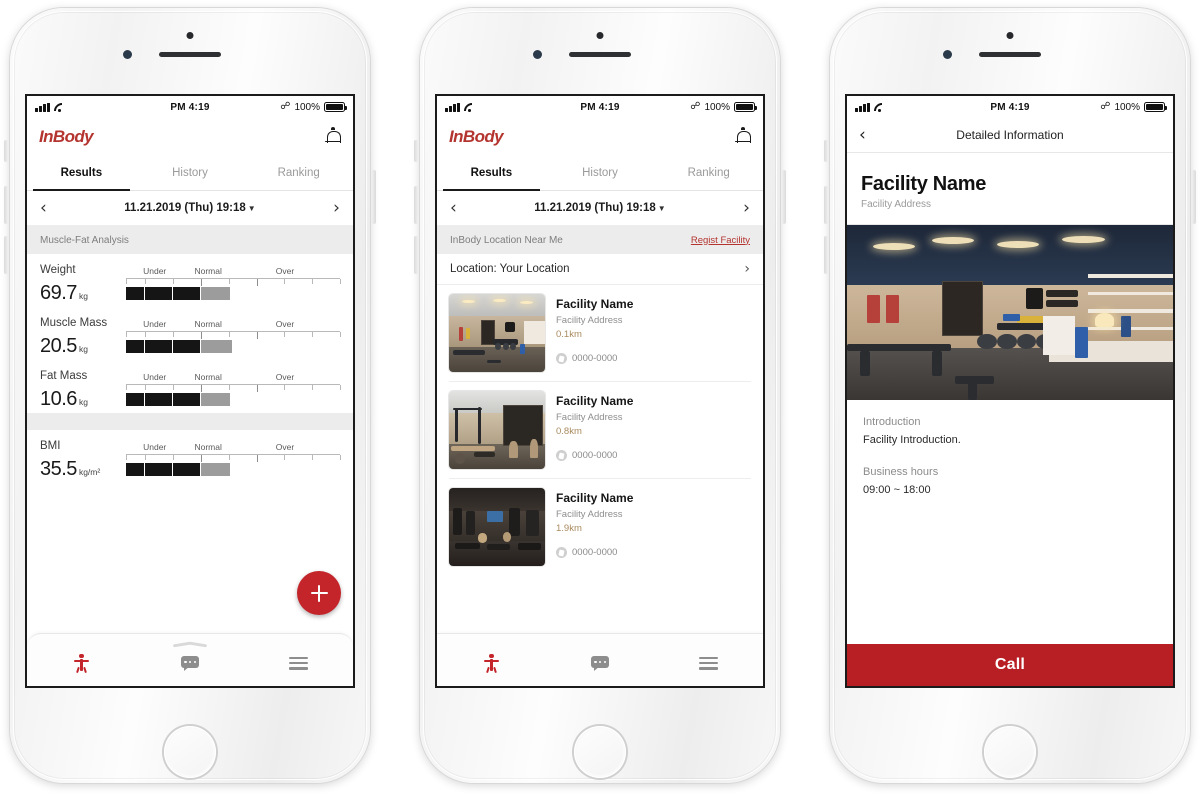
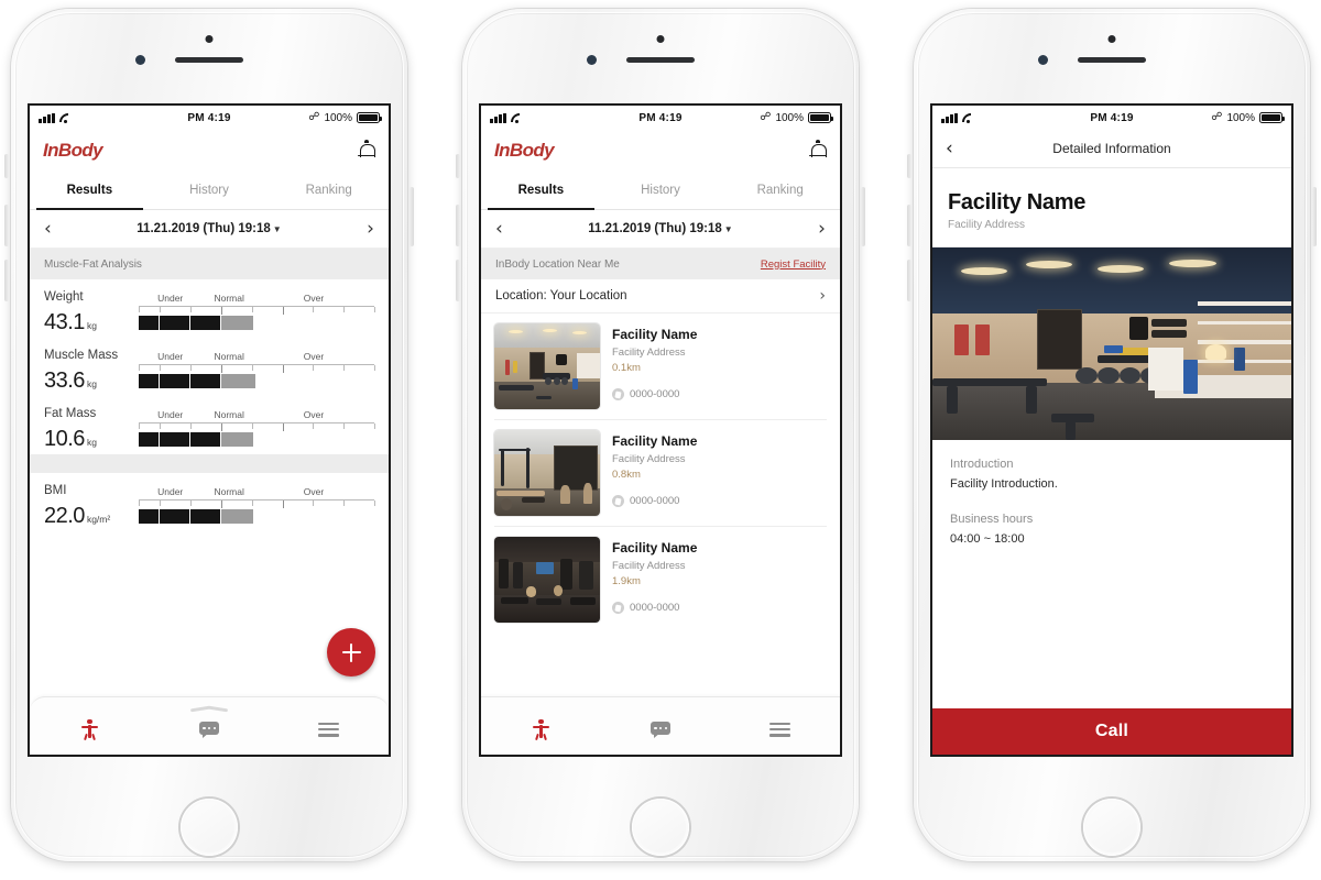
  PM 4:19
  ☍
  100%
  InBody
  Results
  History
  Ranking
  ‹
  11.21.2019 (Thu) 19:18 ▼
  ›
  Muscle-Fat Analysis
  Weight
- 69.7 kg
+ 43.1 kg
  Under
  Normal
  Over
  Muscle Mass
- 20.5 kg
+ 33.6 kg
  Under
  Normal
  Over
  Fat Mass
  10.6 kg
  Under
  Normal
  Over
  BMI
- 35.5 kg/m²
+ 22.0 kg/m²
  Under
  Normal
  Over
  PM 4:19
  ☍
  100%
  InBody
  Results
  History
  Ranking
  ‹
  11.21.2019 (Thu) 19:18 ▼
  ›
  InBody Location Near Me
  Regist Facility
  Location: Your Location
  ›
  Facility Name
  Facility Address
  0.1km
  0000-0000
  Facility Name
  Facility Address
  0.8km
  0000-0000
  Facility Name
  Facility Address
  1.9km
  0000-0000
  PM 4:19
  ☍
  100%
  ‹
  Detailed Information
  Facility Name
  Facility Address
  Introduction
  Facility Introduction.
  Business hours
- 09:00 ~ 18:00
+ 04:00 ~ 18:00
  Call
